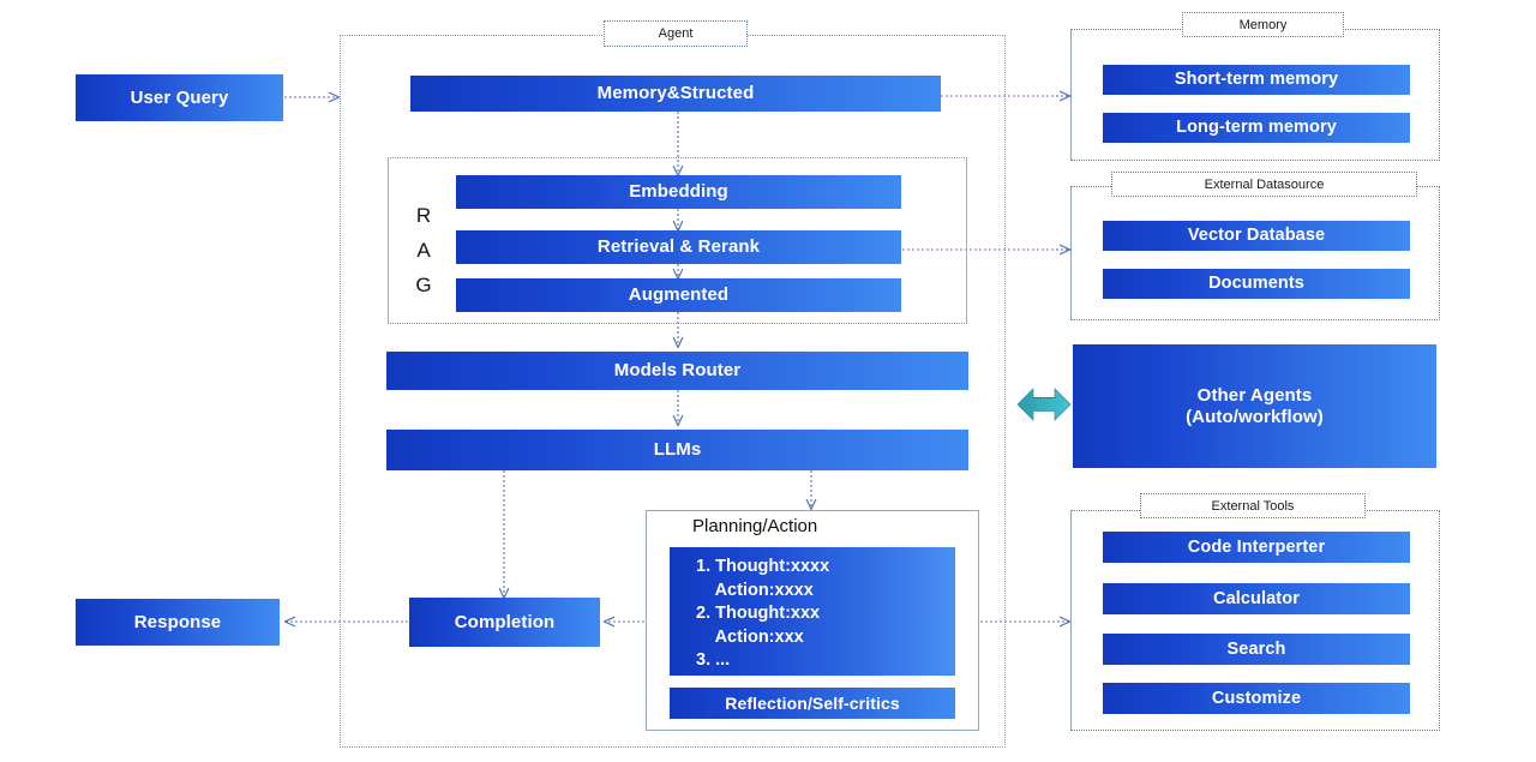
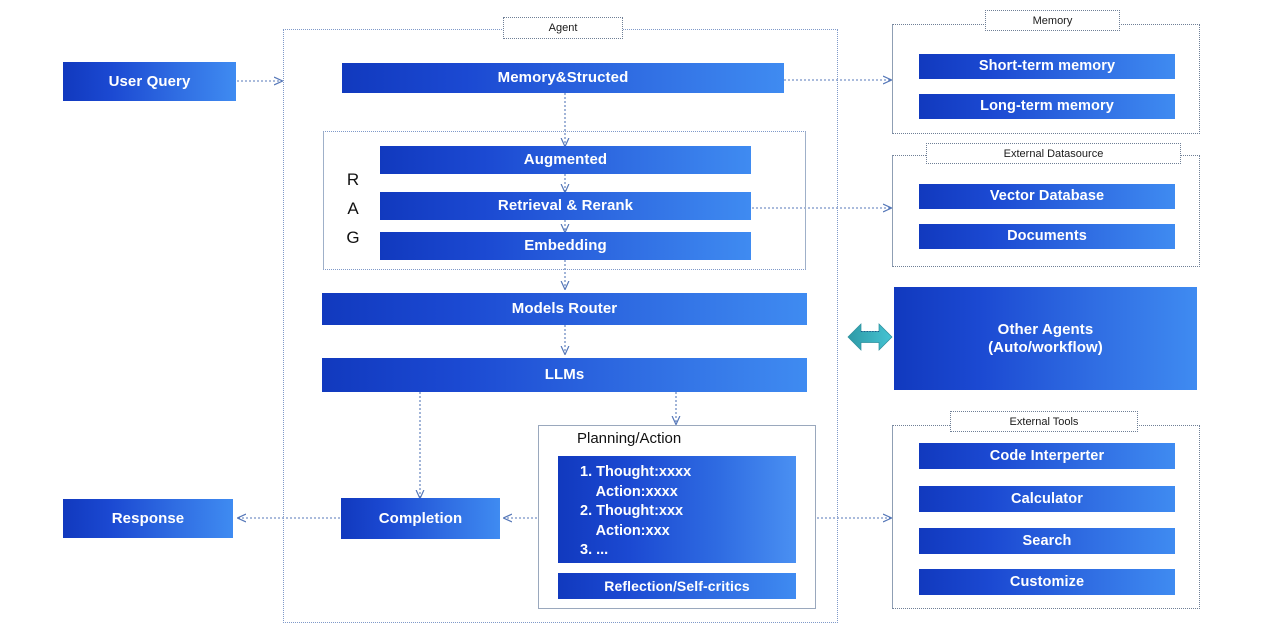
  Agent
  Memory&Structed
  R
  A
  G
- Embedding
+ Augmented
  Retrieval & Rerank
- Augmented
+ Embedding
  Models Router
  LLMs
  Planning/Action
  1. Thought:xxxx
  Action:xxxx
  2. Thought:xxx
  Action:xxx
  3. ...
  Reflection/Self-critics
  Completion
  User Query
  Response
  Memory
  Short-term memory
  Long-term memory
  External Datasource
  Vector Database
  Documents
  Other Agents
  (Auto/workflow)
  External Tools
  Code Interperter
  Calculator
  Search
  Customize
